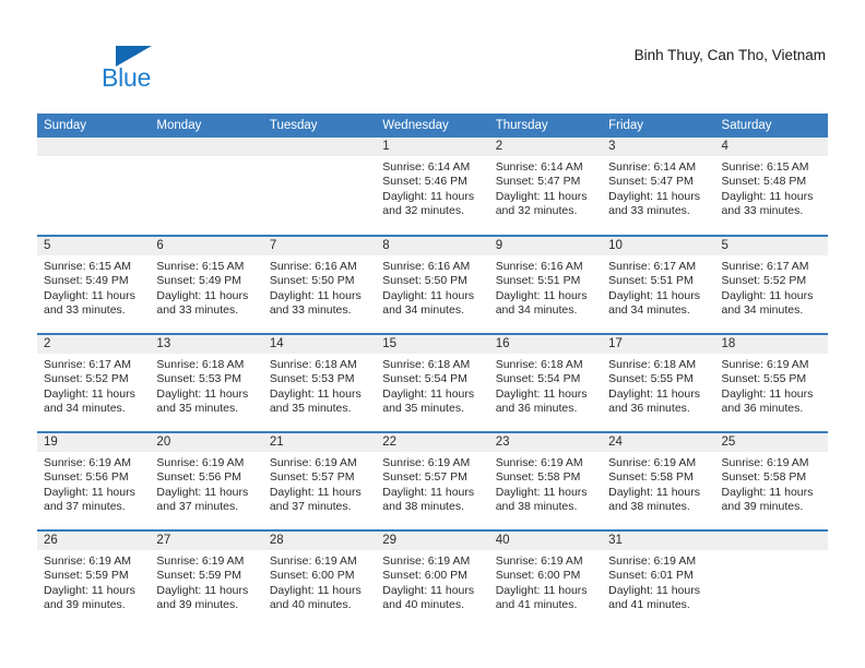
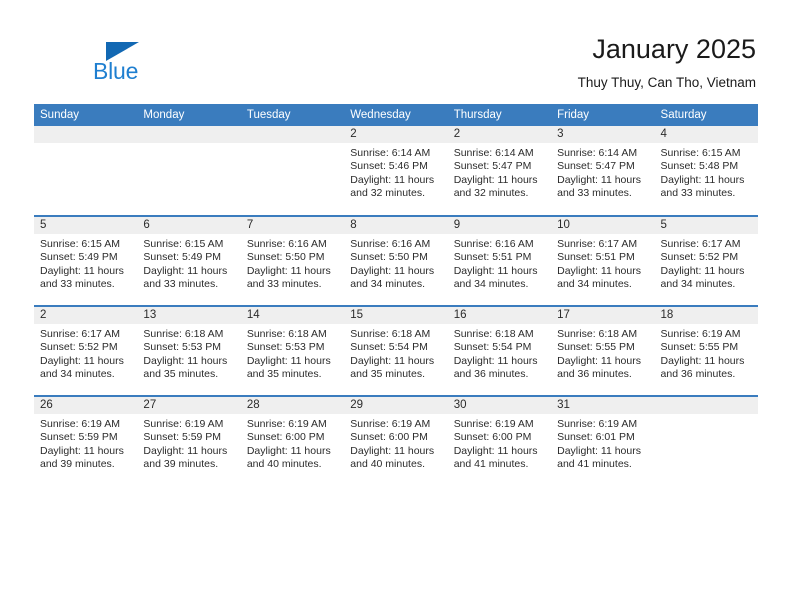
  Blue
+ January 2025
- Binh Thuy, Can Tho, Vietnam
+ Thuy Thuy, Can Tho, Vietnam
  Sunday	Monday	Tuesday	Wednesday	Thursday	Friday	Saturday
- 			1Sunrise: 6:14 AMSunset: 5:46 PMDaylight: 11 hoursand 32 minutes.	2Sunrise: 6:14 AMSunset: 5:47 PMDaylight: 11 hoursand 32 minutes.	3Sunrise: 6:14 AMSunset: 5:47 PMDaylight: 11 hoursand 33 minutes.	4Sunrise: 6:15 AMSunset: 5:48 PMDaylight: 11 hoursand 33 minutes.
+ 			2Sunrise: 6:14 AMSunset: 5:46 PMDaylight: 11 hoursand 32 minutes.	2Sunrise: 6:14 AMSunset: 5:47 PMDaylight: 11 hoursand 32 minutes.	3Sunrise: 6:14 AMSunset: 5:47 PMDaylight: 11 hoursand 33 minutes.	4Sunrise: 6:15 AMSunset: 5:48 PMDaylight: 11 hoursand 33 minutes.
  5Sunrise: 6:15 AMSunset: 5:49 PMDaylight: 11 hoursand 33 minutes.	6Sunrise: 6:15 AMSunset: 5:49 PMDaylight: 11 hoursand 33 minutes.	7Sunrise: 6:16 AMSunset: 5:50 PMDaylight: 11 hoursand 33 minutes.	8Sunrise: 6:16 AMSunset: 5:50 PMDaylight: 11 hoursand 34 minutes.	9Sunrise: 6:16 AMSunset: 5:51 PMDaylight: 11 hoursand 34 minutes.	10Sunrise: 6:17 AMSunset: 5:51 PMDaylight: 11 hoursand 34 minutes.	5Sunrise: 6:17 AMSunset: 5:52 PMDaylight: 11 hoursand 34 minutes.
  2Sunrise: 6:17 AMSunset: 5:52 PMDaylight: 11 hoursand 34 minutes.	13Sunrise: 6:18 AMSunset: 5:53 PMDaylight: 11 hoursand 35 minutes.	14Sunrise: 6:18 AMSunset: 5:53 PMDaylight: 11 hoursand 35 minutes.	15Sunrise: 6:18 AMSunset: 5:54 PMDaylight: 11 hoursand 35 minutes.	16Sunrise: 6:18 AMSunset: 5:54 PMDaylight: 11 hoursand 36 minutes.	17Sunrise: 6:18 AMSunset: 5:55 PMDaylight: 11 hoursand 36 minutes.	18Sunrise: 6:19 AMSunset: 5:55 PMDaylight: 11 hoursand 36 minutes.
- 19Sunrise: 6:19 AMSunset: 5:56 PMDaylight: 11 hoursand 37 minutes.	20Sunrise: 6:19 AMSunset: 5:56 PMDaylight: 11 hoursand 37 minutes.	21Sunrise: 6:19 AMSunset: 5:57 PMDaylight: 11 hoursand 37 minutes.	22Sunrise: 6:19 AMSunset: 5:57 PMDaylight: 11 hoursand 38 minutes.	23Sunrise: 6:19 AMSunset: 5:58 PMDaylight: 11 hoursand 38 minutes.	24Sunrise: 6:19 AMSunset: 5:58 PMDaylight: 11 hoursand 38 minutes.	25Sunrise: 6:19 AMSunset: 5:58 PMDaylight: 11 hoursand 39 minutes.
- 26Sunrise: 6:19 AMSunset: 5:59 PMDaylight: 11 hoursand 39 minutes.	27Sunrise: 6:19 AMSunset: 5:59 PMDaylight: 11 hoursand 39 minutes.	28Sunrise: 6:19 AMSunset: 6:00 PMDaylight: 11 hoursand 40 minutes.	29Sunrise: 6:19 AMSunset: 6:00 PMDaylight: 11 hoursand 40 minutes.	40Sunrise: 6:19 AMSunset: 6:00 PMDaylight: 11 hoursand 41 minutes.	31Sunrise: 6:19 AMSunset: 6:01 PMDaylight: 11 hoursand 41 minutes.
+ 26Sunrise: 6:19 AMSunset: 5:59 PMDaylight: 11 hoursand 39 minutes.	27Sunrise: 6:19 AMSunset: 5:59 PMDaylight: 11 hoursand 39 minutes.	28Sunrise: 6:19 AMSunset: 6:00 PMDaylight: 11 hoursand 40 minutes.	29Sunrise: 6:19 AMSunset: 6:00 PMDaylight: 11 hoursand 40 minutes.	30Sunrise: 6:19 AMSunset: 6:00 PMDaylight: 11 hoursand 41 minutes.	31Sunrise: 6:19 AMSunset: 6:01 PMDaylight: 11 hoursand 41 minutes.
